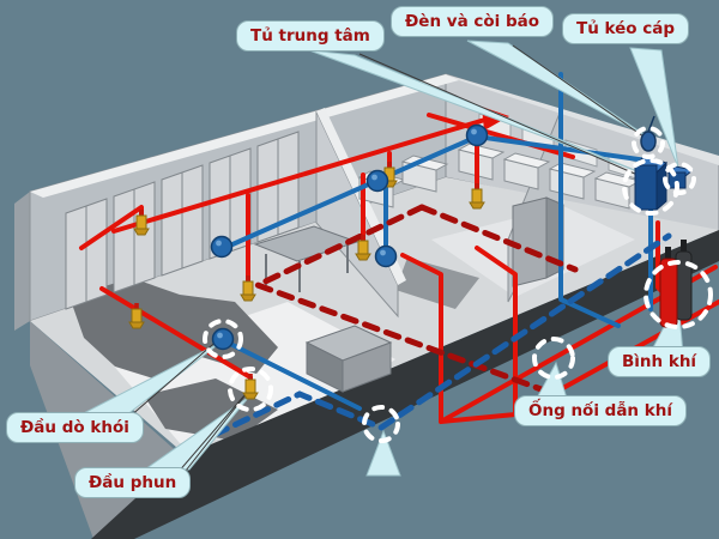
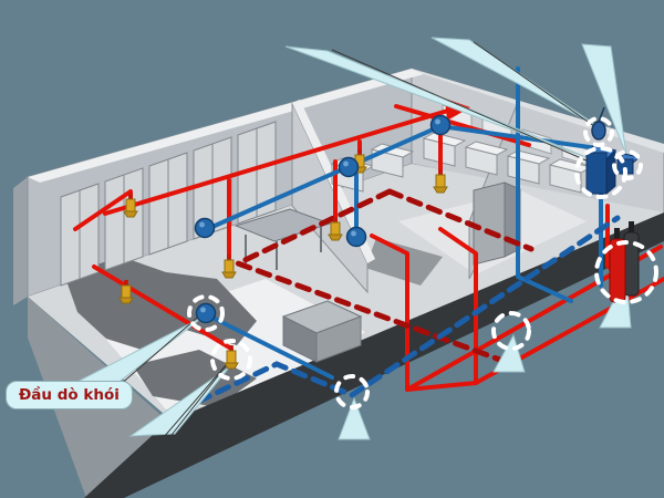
- Tủ trung tâm
- Đèn và còi báo
- Tủ kéo cáp
- Bình khí
- Ống nối dẫn khí
- Đầu phun
  Đầu dò khói
